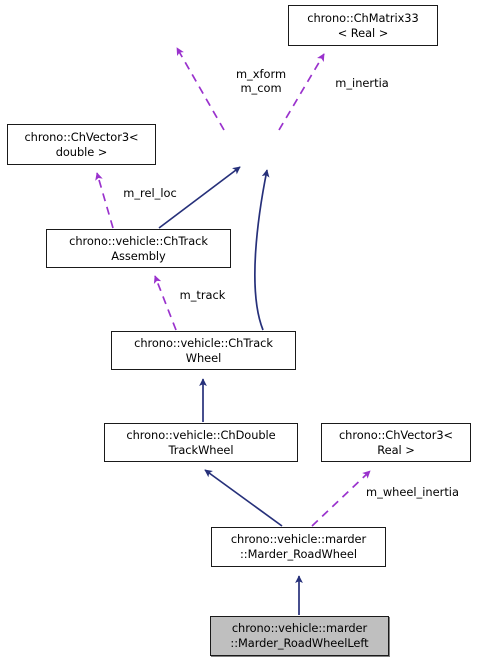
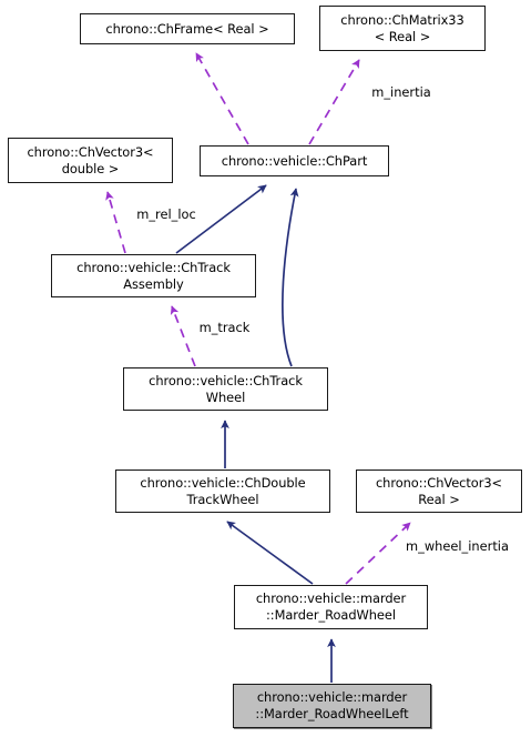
+ chrono::ChFrame< Real >
  chrono::ChMatrix33
  < Real >
  chrono::ChVector3<
  double >
+ chrono::vehicle::ChPart
  chrono::vehicle::ChTrack
  Assembly
  chrono::vehicle::ChTrack
  Wheel
  chrono::vehicle::ChDouble
  TrackWheel
  chrono::ChVector3<
  Real >
  chrono::vehicle::marder
  ::Marder_RoadWheel
  chrono::vehicle::marder
  ::Marder_RoadWheelLeft
- m_xform
- m_com
  m_inertia
  m_rel_loc
  m_track
  m_wheel_inertia
